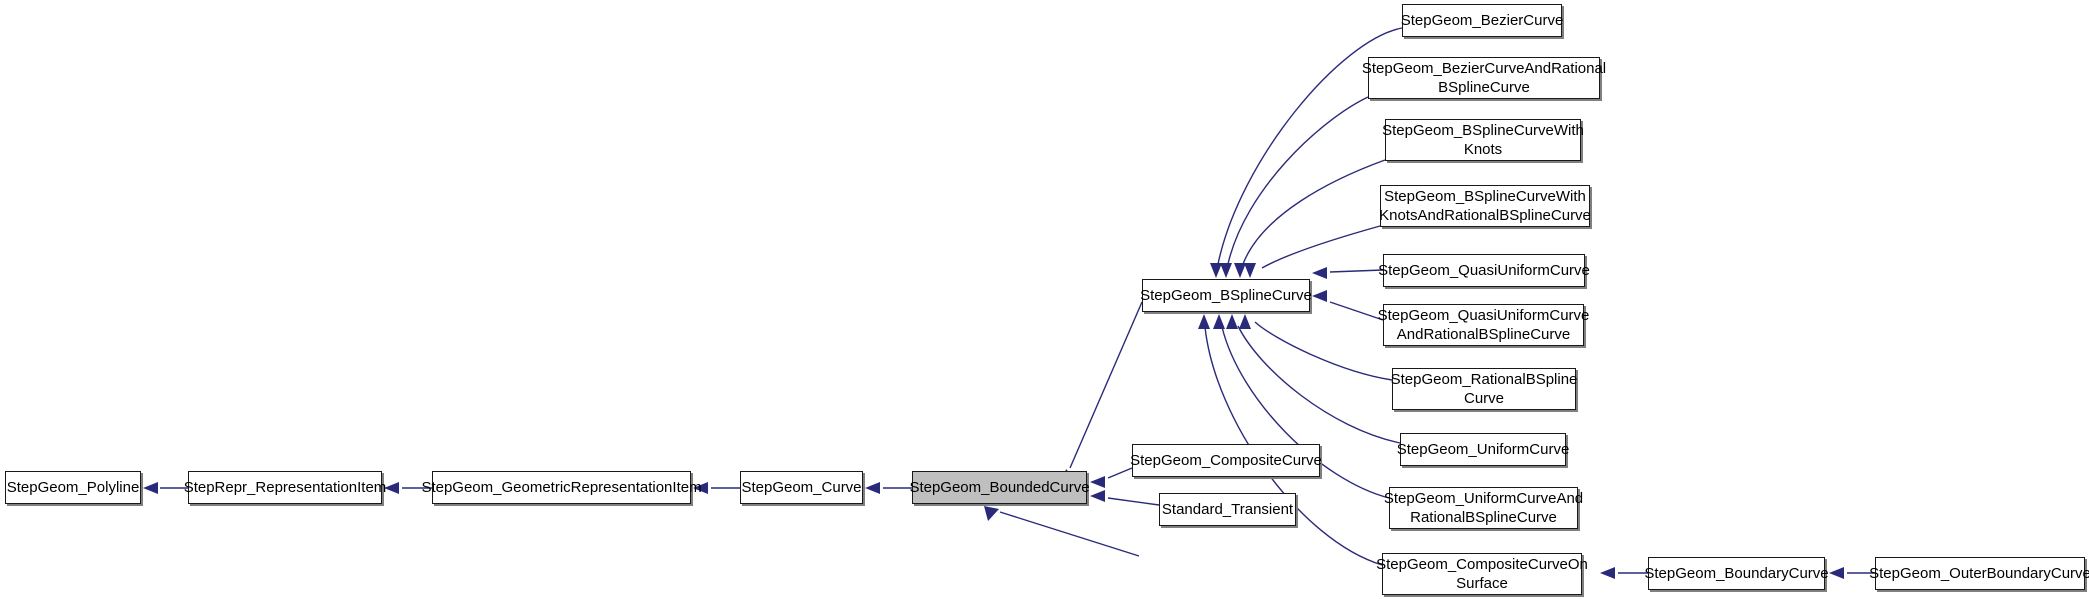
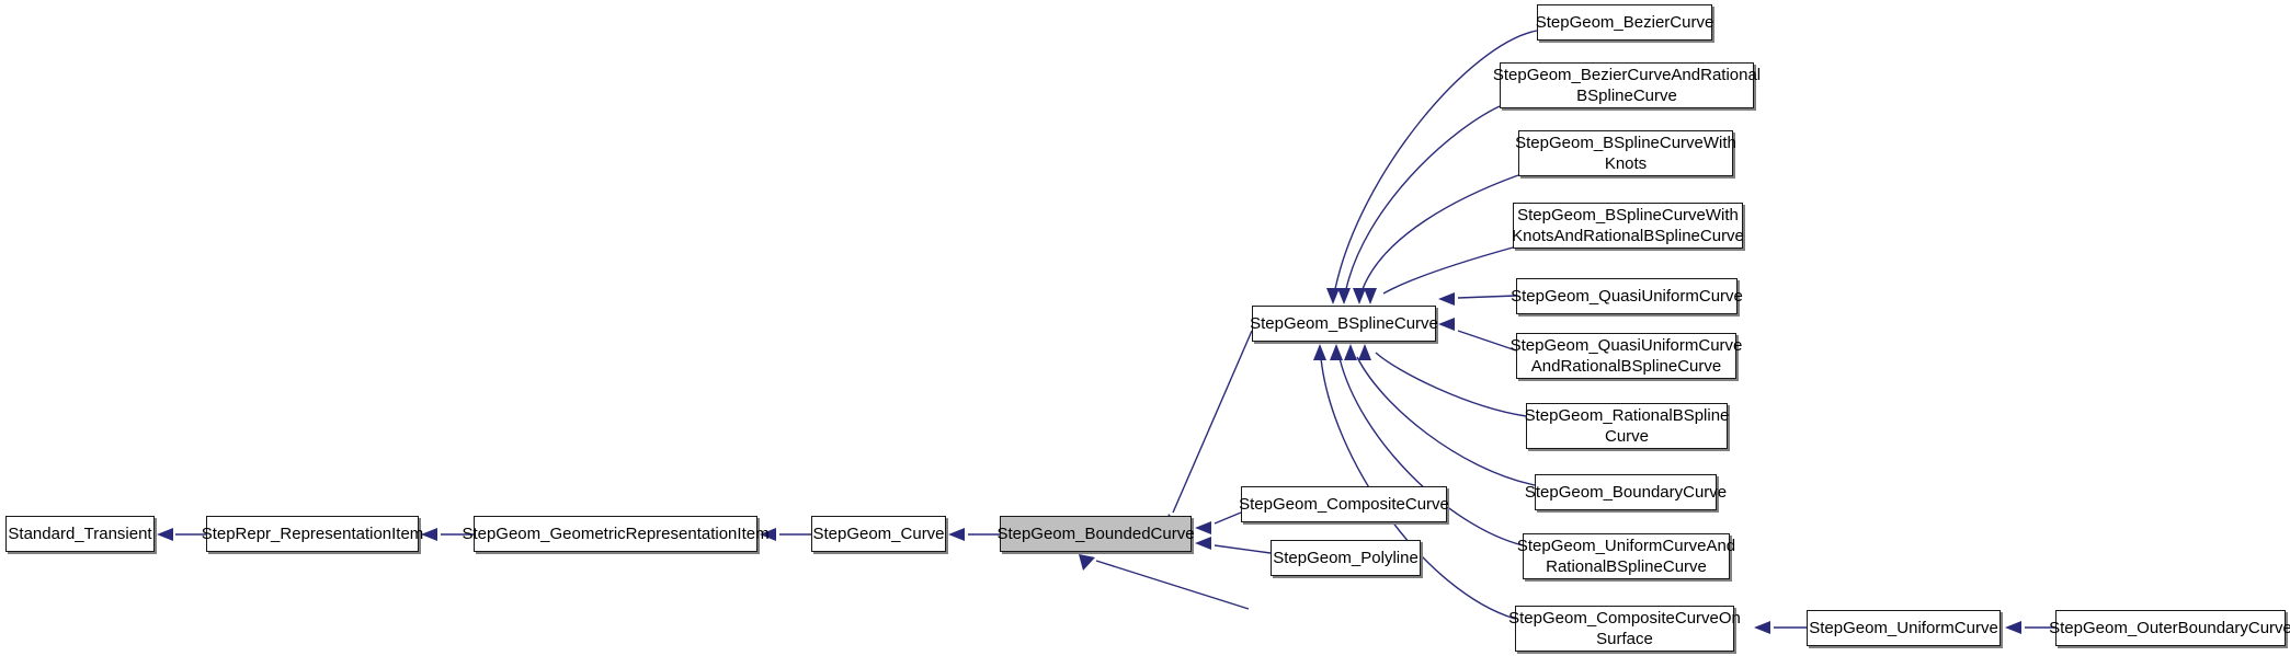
- StepGeom_Polyline
+ Standard_Transient
  StepRepr_RepresentationItem
  StepGeom_GeometricRepresentationItem
  StepGeom_Curve
  StepGeom_BoundedCurve
  StepGeom_BSplineCurve
  StepGeom_CompositeCurve
- Standard_Transient
+ StepGeom_Polyline
  StepGeom_BezierCurve
  StepGeom_BezierCurveAndRational
  BSplineCurve
  StepGeom_BSplineCurveWith
  Knots
  StepGeom_BSplineCurveWith
  KnotsAndRationalBSplineCurve
  StepGeom_QuasiUniformCurve
  StepGeom_QuasiUniformCurve
  AndRationalBSplineCurve
  StepGeom_RationalBSpline
  Curve
- StepGeom_UniformCurve
+ StepGeom_BoundaryCurve
  StepGeom_UniformCurveAnd
  RationalBSplineCurve
  StepGeom_CompositeCurveOn
  Surface
- StepGeom_BoundaryCurve
+ StepGeom_UniformCurve
  StepGeom_OuterBoundaryCurve
